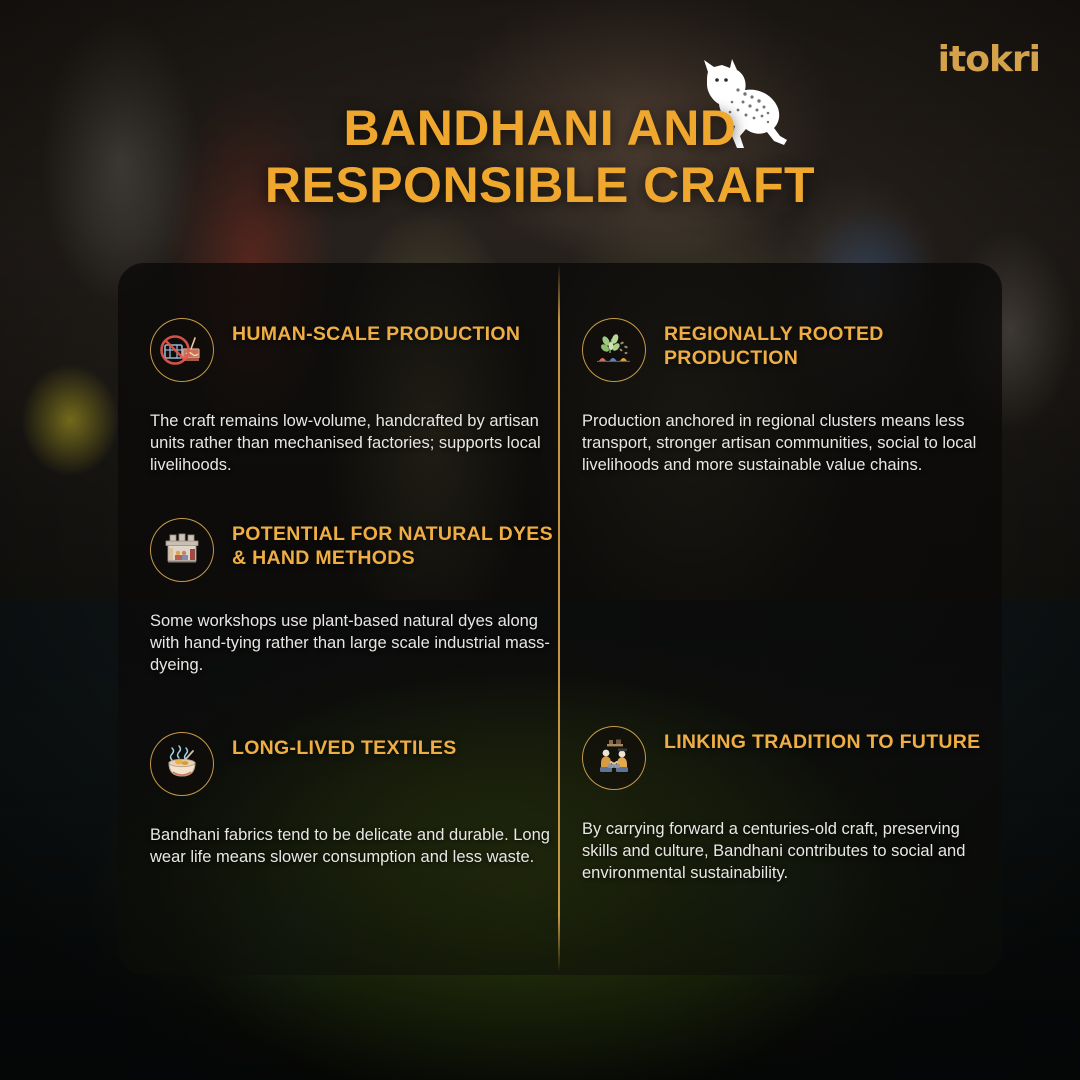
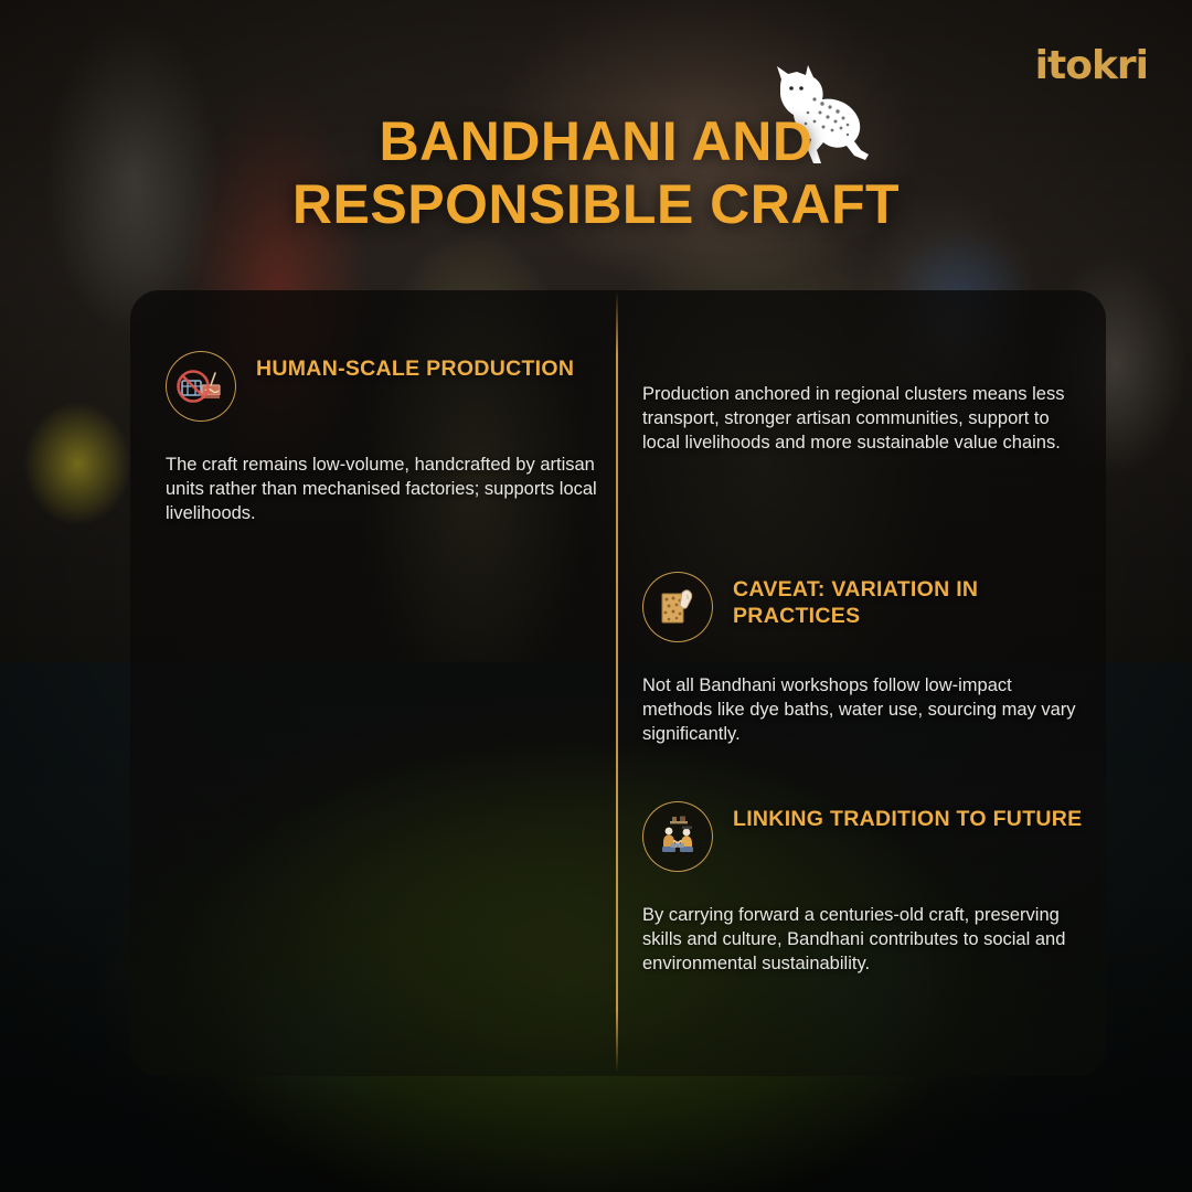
  itokri
  BANDHANI AND
  RESPONSIBLE CRAFT
  HUMAN-SCALE PRODUCTION
  The craft remains low-volume, handcrafted by artisan units rather than mechanised factories; supports local livelihoods.
- POTENTIAL FOR NATURAL DYES & HAND METHODS
- Some workshops use plant-based natural dyes along with hand-tying rather than large scale industrial mass-dyeing.
- LONG-LIVED TEXTILES
- Bandhani fabrics tend to be delicate and durable. Long wear life means slower consumption and less waste.
- REGIONALLY ROOTED PRODUCTION
- Production anchored in regional clusters means less transport, stronger artisan communities, social to local livelihoods and more sustainable value chains.
+ Production anchored in regional clusters means less transport, stronger artisan communities, support to local livelihoods and more sustainable value chains.
+ CAVEAT: VARIATION IN PRACTICES
+ Not all Bandhani workshops follow low-impact methods like dye baths, water use, sourcing may vary significantly.
  LINKING TRADITION TO FUTURE
  By carrying forward a centuries-old craft, preserving skills and culture, Bandhani contributes to social and environmental sustainability.
